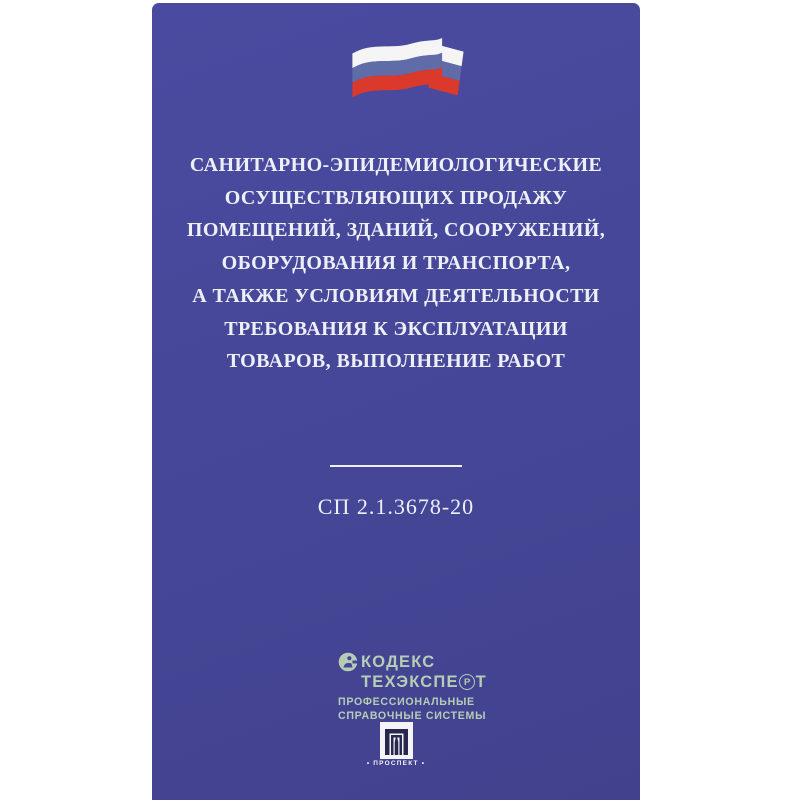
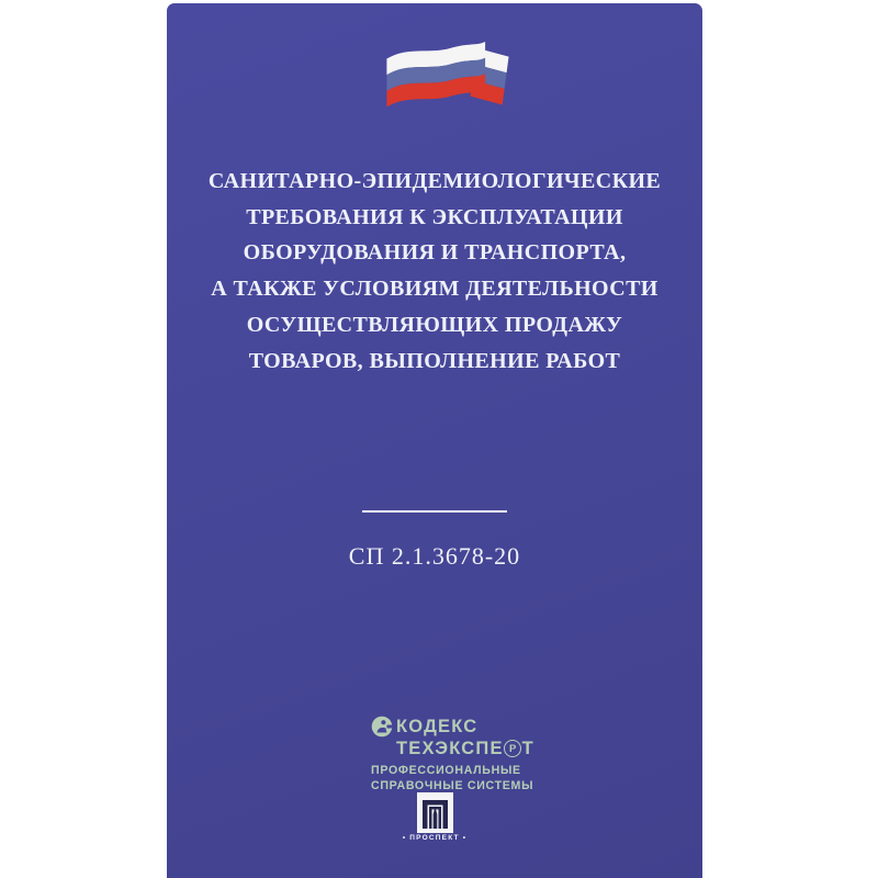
  САНИТАРНО-ЭПИДЕМИОЛОГИЧЕСКИЕ
- ОСУЩЕСТВЛЯЮЩИХ ПРОДАЖУ
+ ТРЕБОВАНИЯ К ЭКСПЛУАТАЦИИ
- ПОМЕЩЕНИЙ, ЗДАНИЙ, СООРУЖЕНИЙ,
  ОБОРУДОВАНИЯ И ТРАНСПОРТА,
  А ТАКЖЕ УСЛОВИЯМ ДЕЯТЕЛЬНОСТИ
- ТРЕБОВАНИЯ К ЭКСПЛУАТАЦИИ
+ ОСУЩЕСТВЛЯЮЩИХ ПРОДАЖУ
  ТОВАРОВ, ВЫПОЛНЕНИЕ РАБОТ
  СП 2.1.3678-20
  КОДЕКС
  ТЕХЭКСПЕ
  Р
  Т
  ПРОФЕССИОНАЛЬНЫЕ
  СПРАВОЧНЫЕ СИСТЕМЫ
